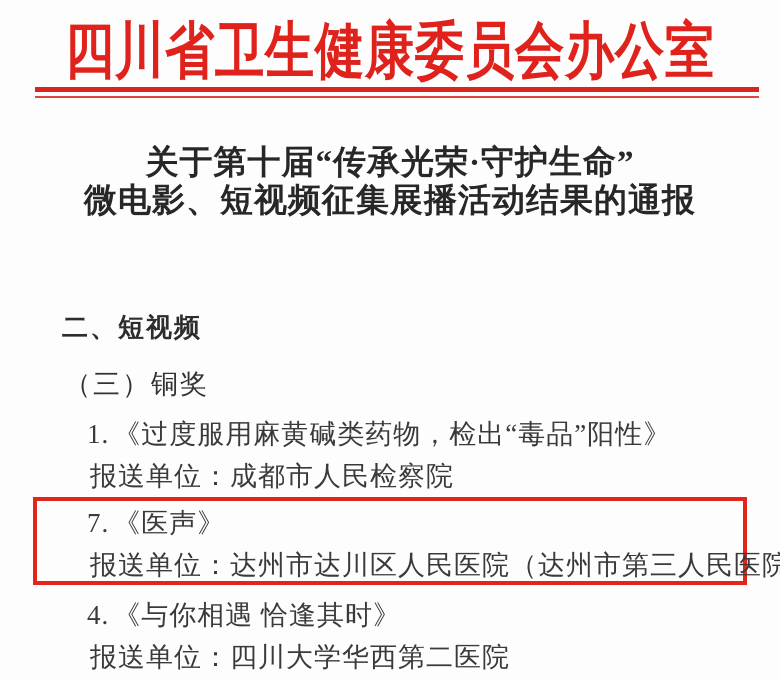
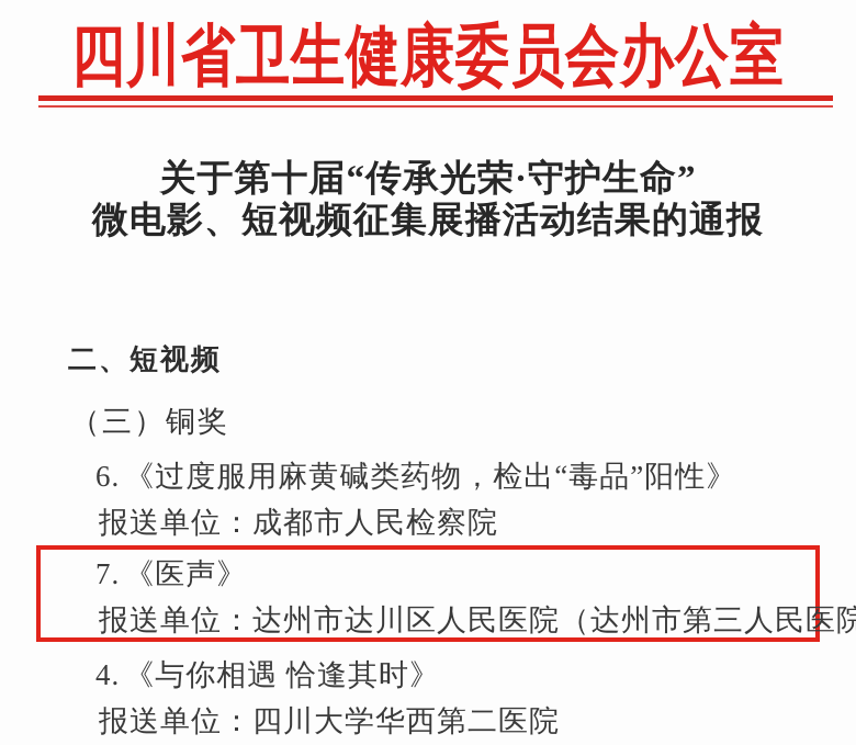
  四川省卫生健康委员会办公室
  关于第十届“传承光荣·守护生命”
  微电影、短视频征集展播活动结果的通报
  二、短视频
  （三）铜奖
- 1. 《过度服用麻黄碱类药物，检出“毒品”阳性》
+ 6. 《过度服用麻黄碱类药物，检出“毒品”阳性》
  报送单位：成都市人民检察院
  7. 《医声》
  报送单位：达州市达川区人民医院（达州市第三人民医院
  4. 《与你相遇 恰逢其时》
  报送单位：四川大学华西第二医院
